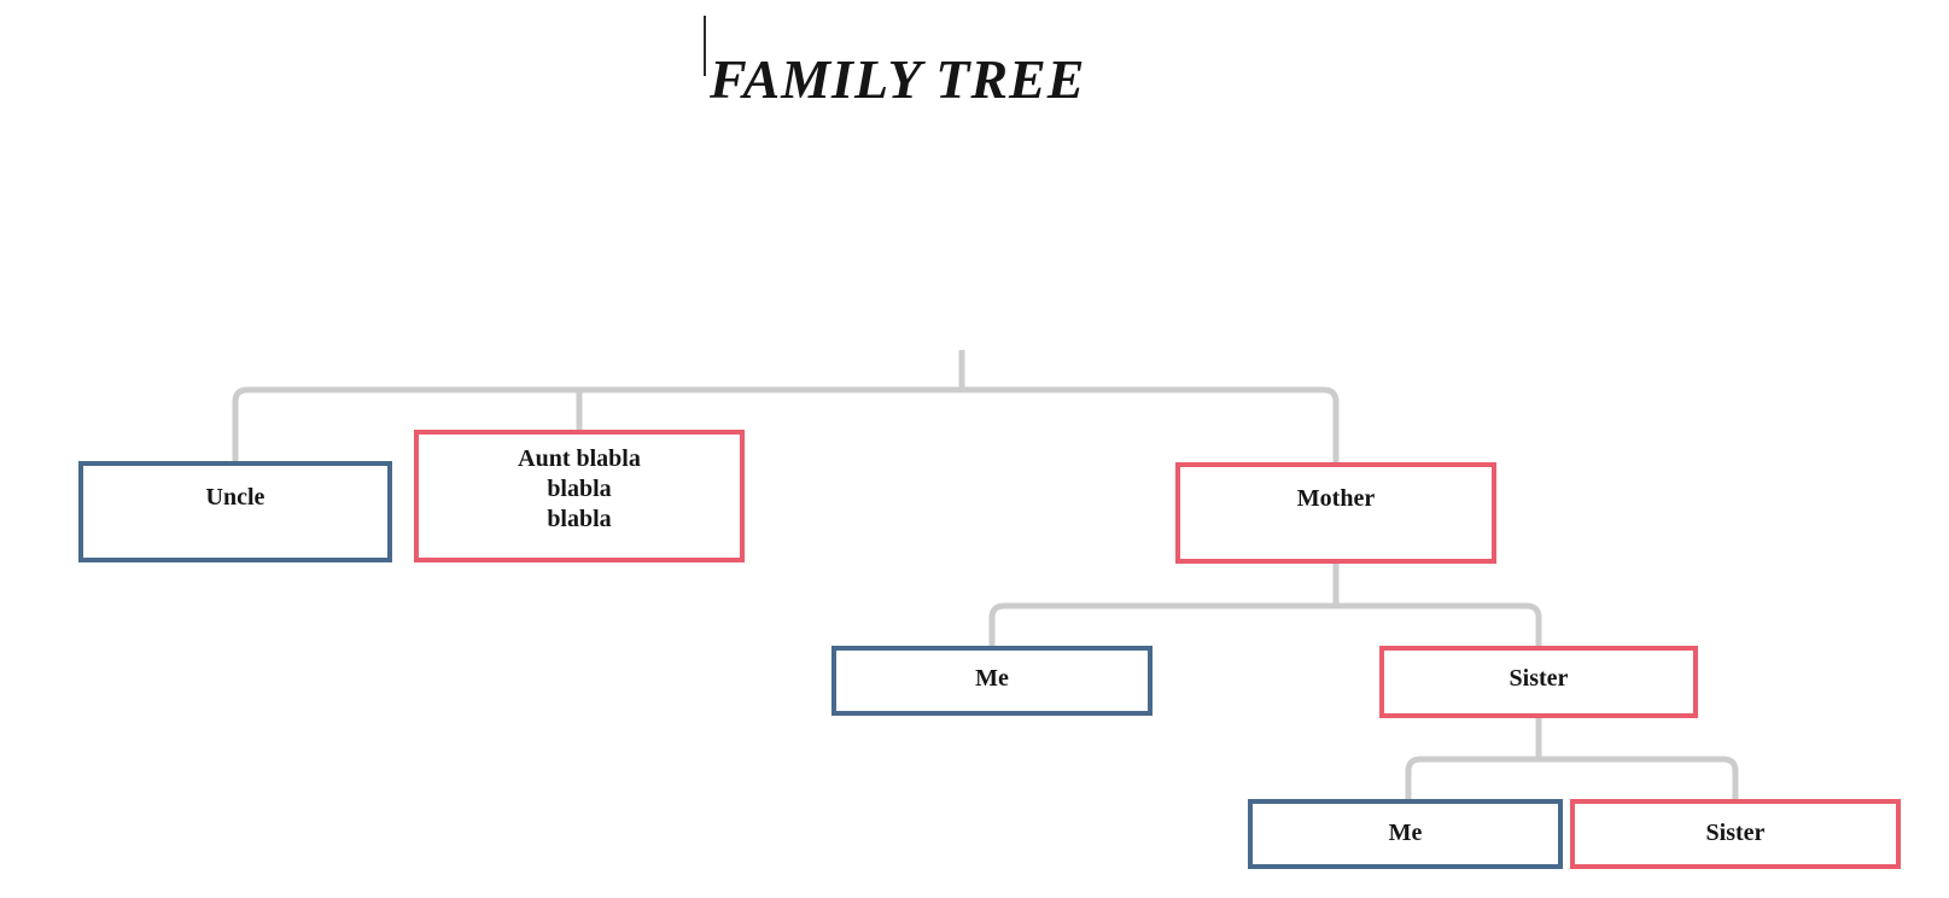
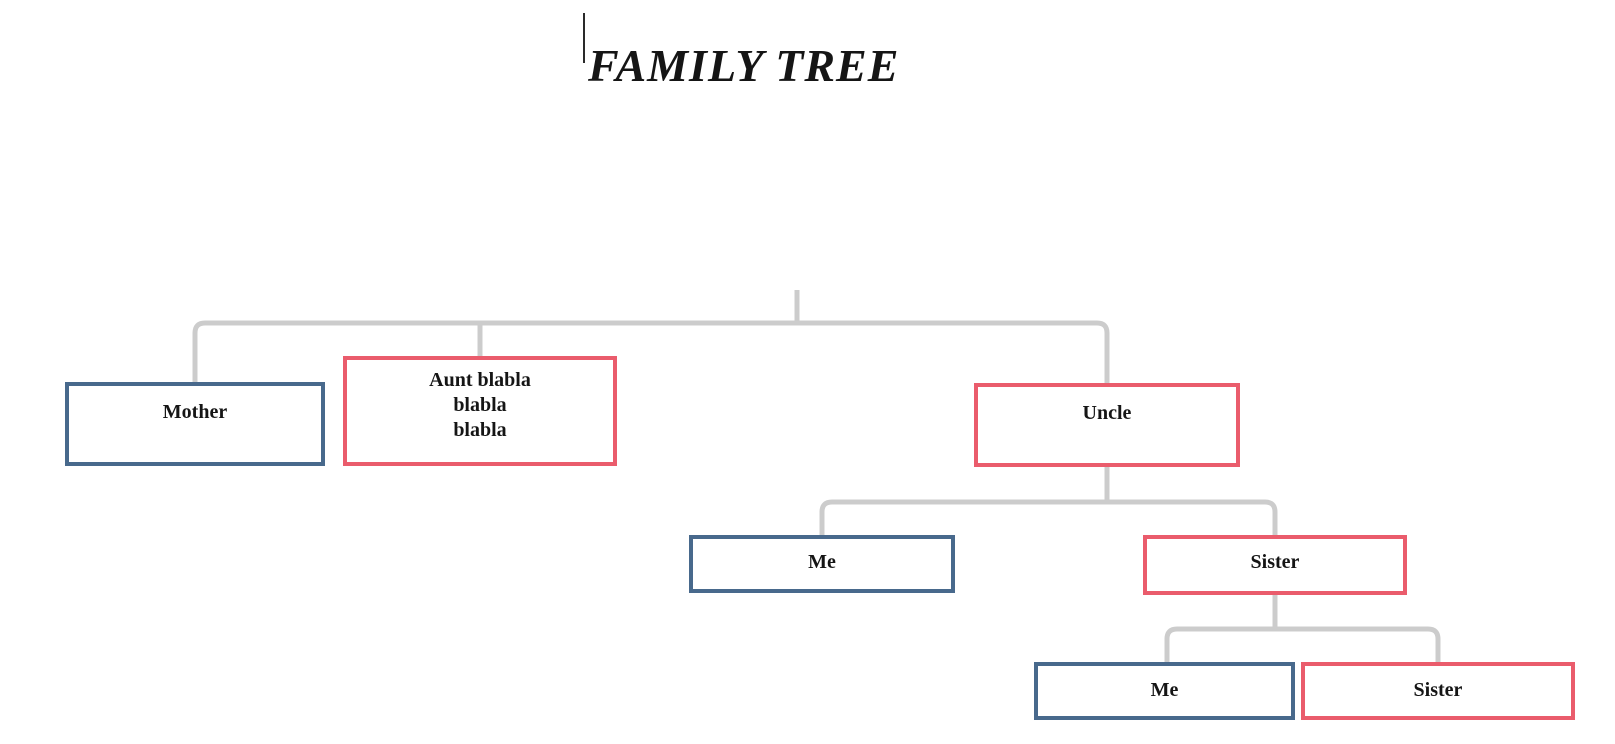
  FAMILY TREE
- Uncle
+ Mother
  Aunt blabla
  blabla
  blabla
- Mother
+ Uncle
  Me
  Sister
  Me
  Sister
